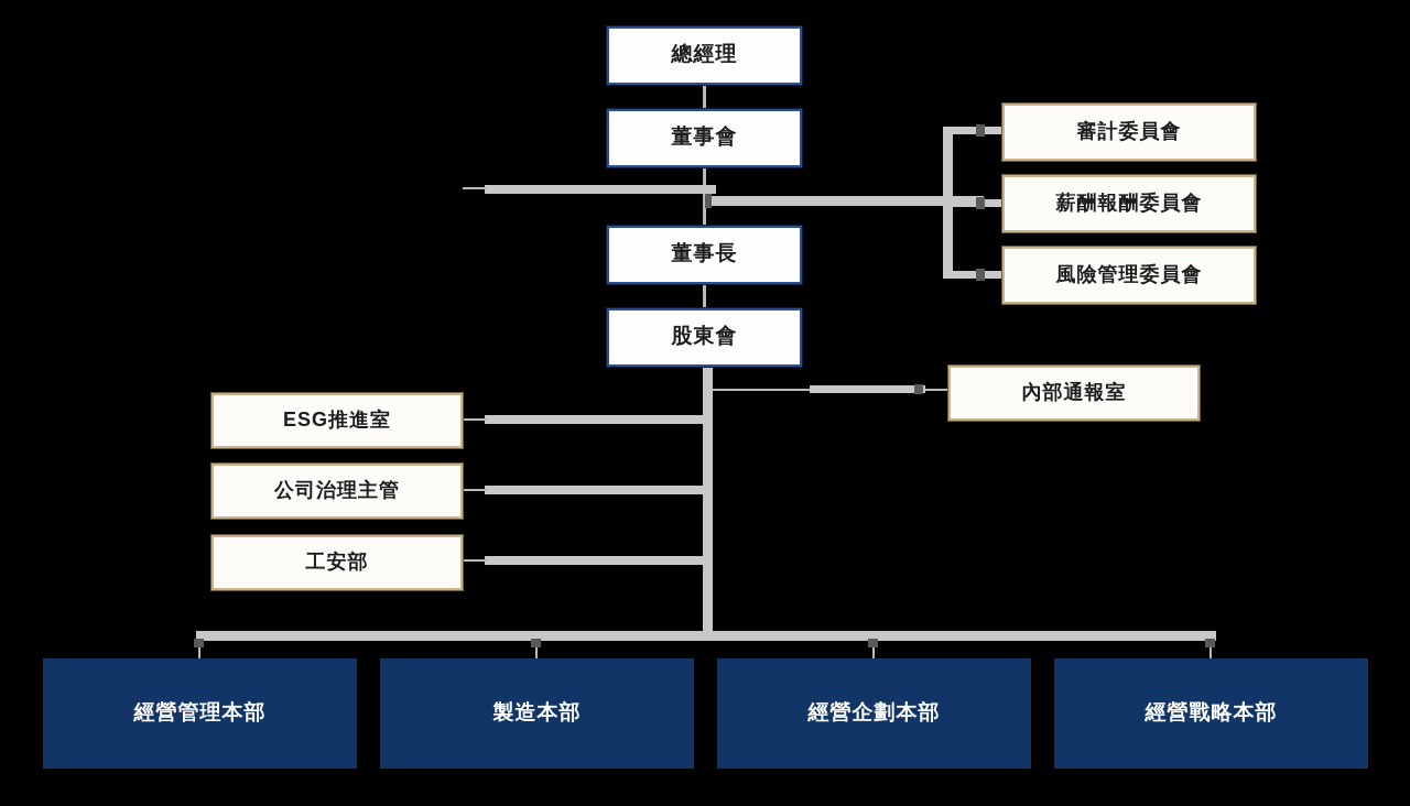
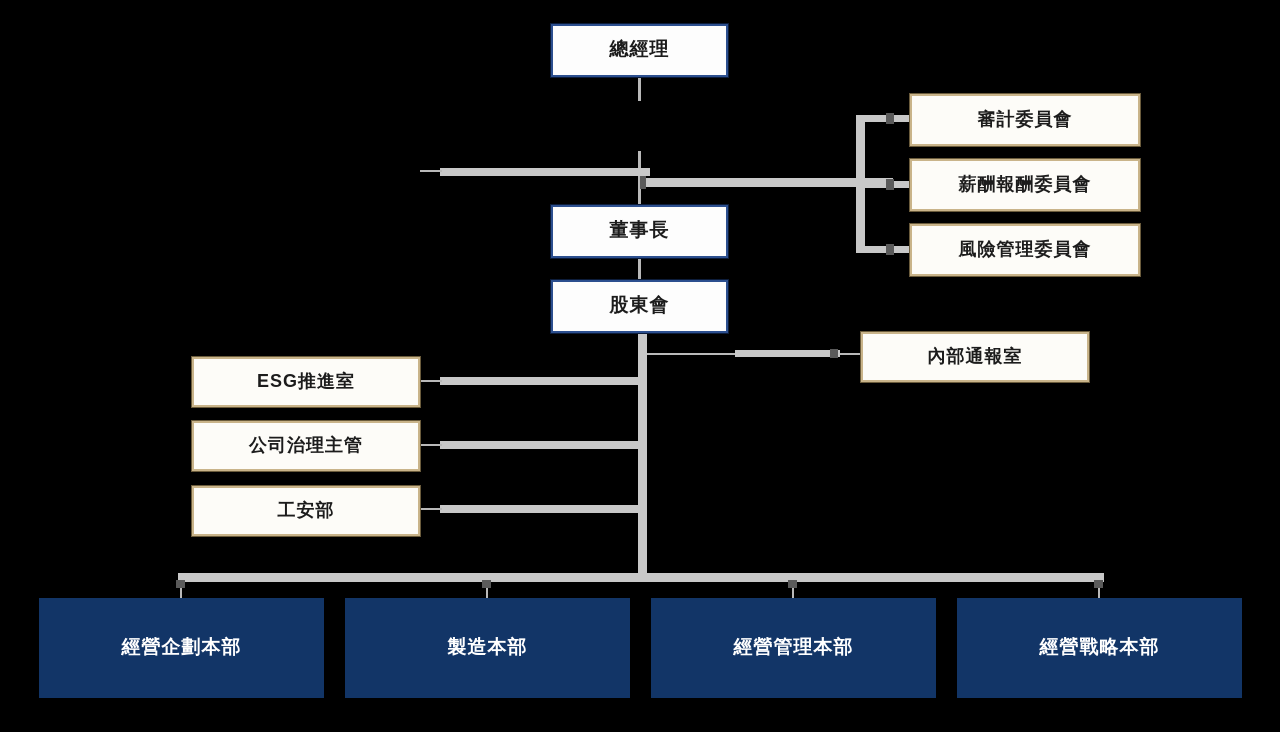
  總經理
- 董事會
  董事長
  股東會
  審計委員會
  薪酬報酬委員會
  風險管理委員會
  ESG推進室
  公司治理主管
  工安部
  內部通報室
- 經營管理本部
+ 經營企劃本部
  製造本部
- 經營企劃本部
+ 經營管理本部
  經營戰略本部
